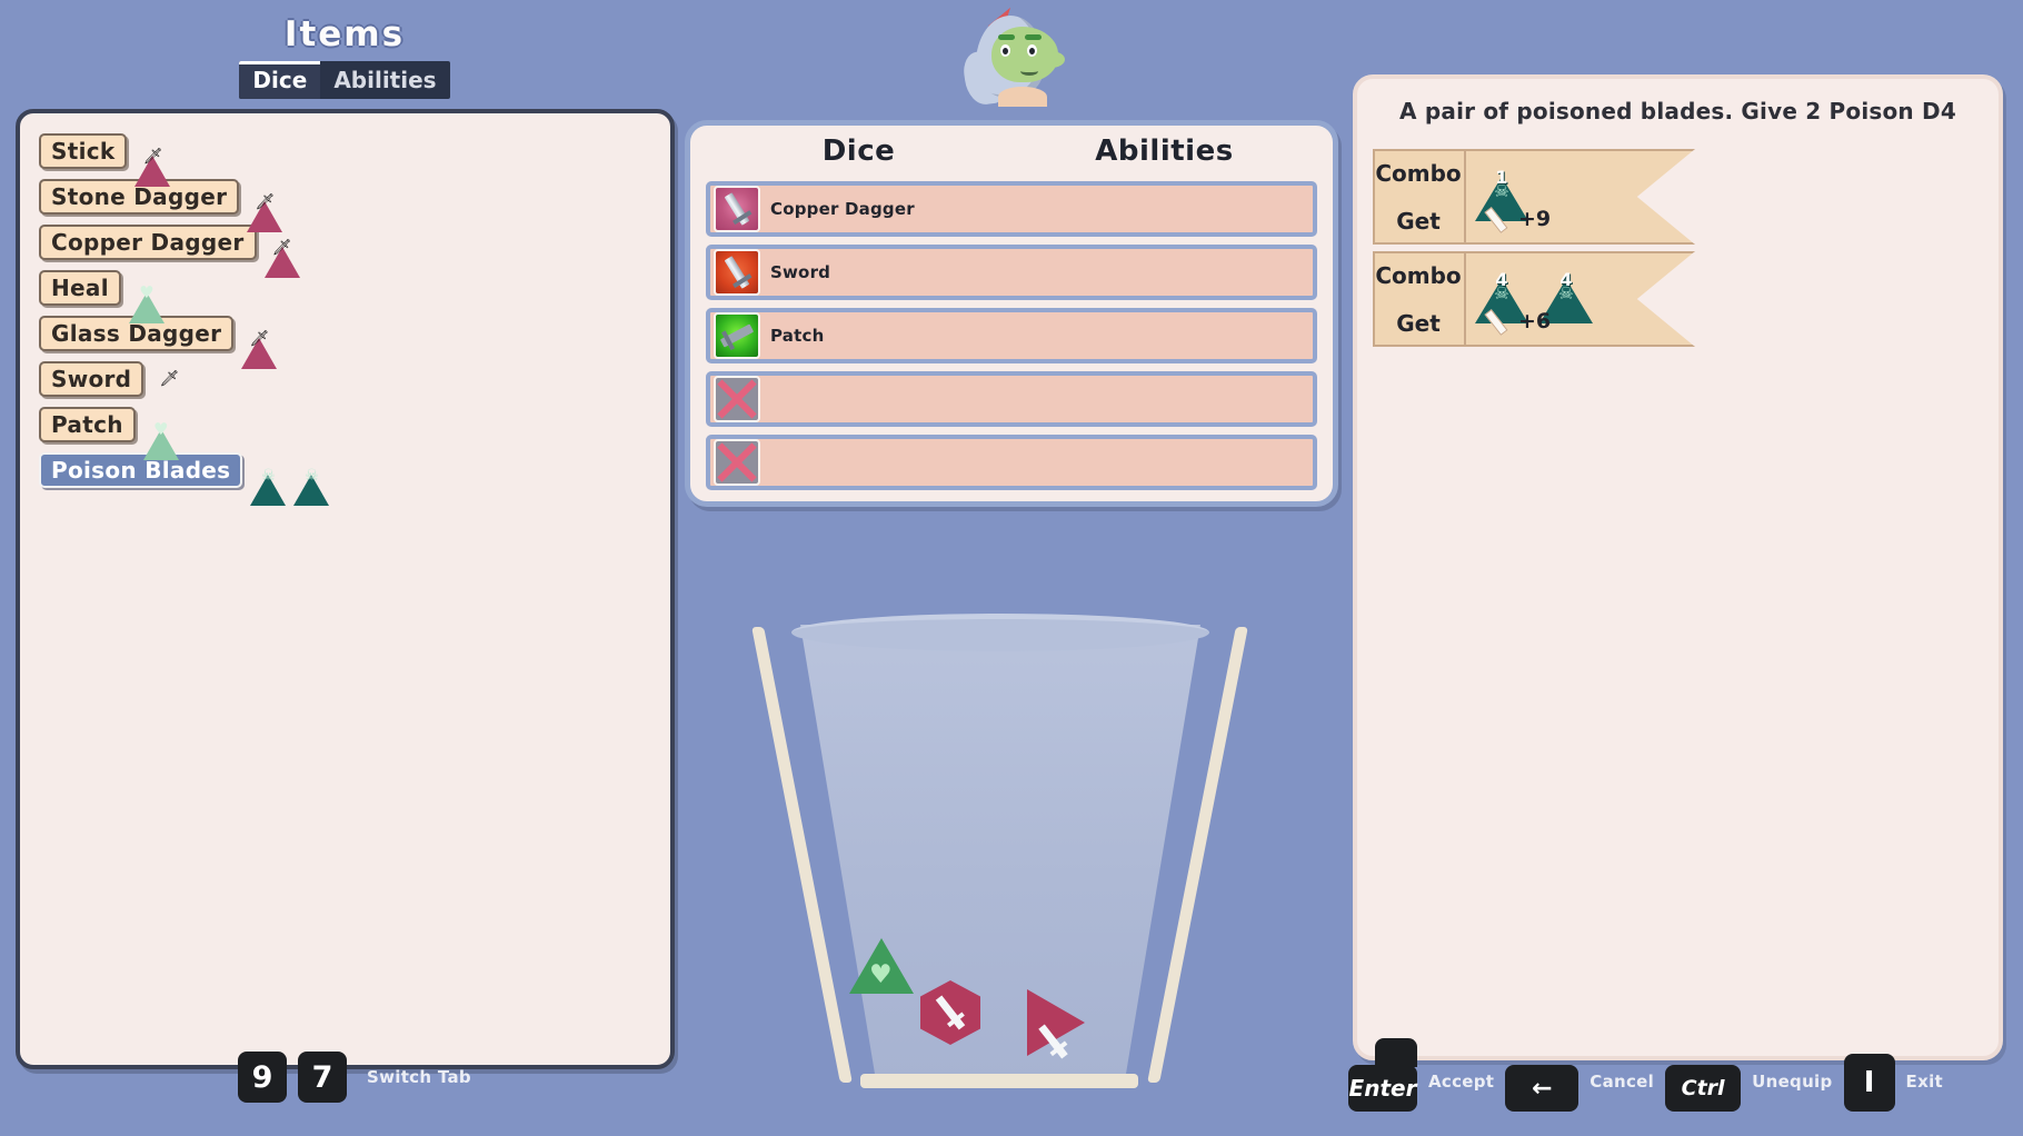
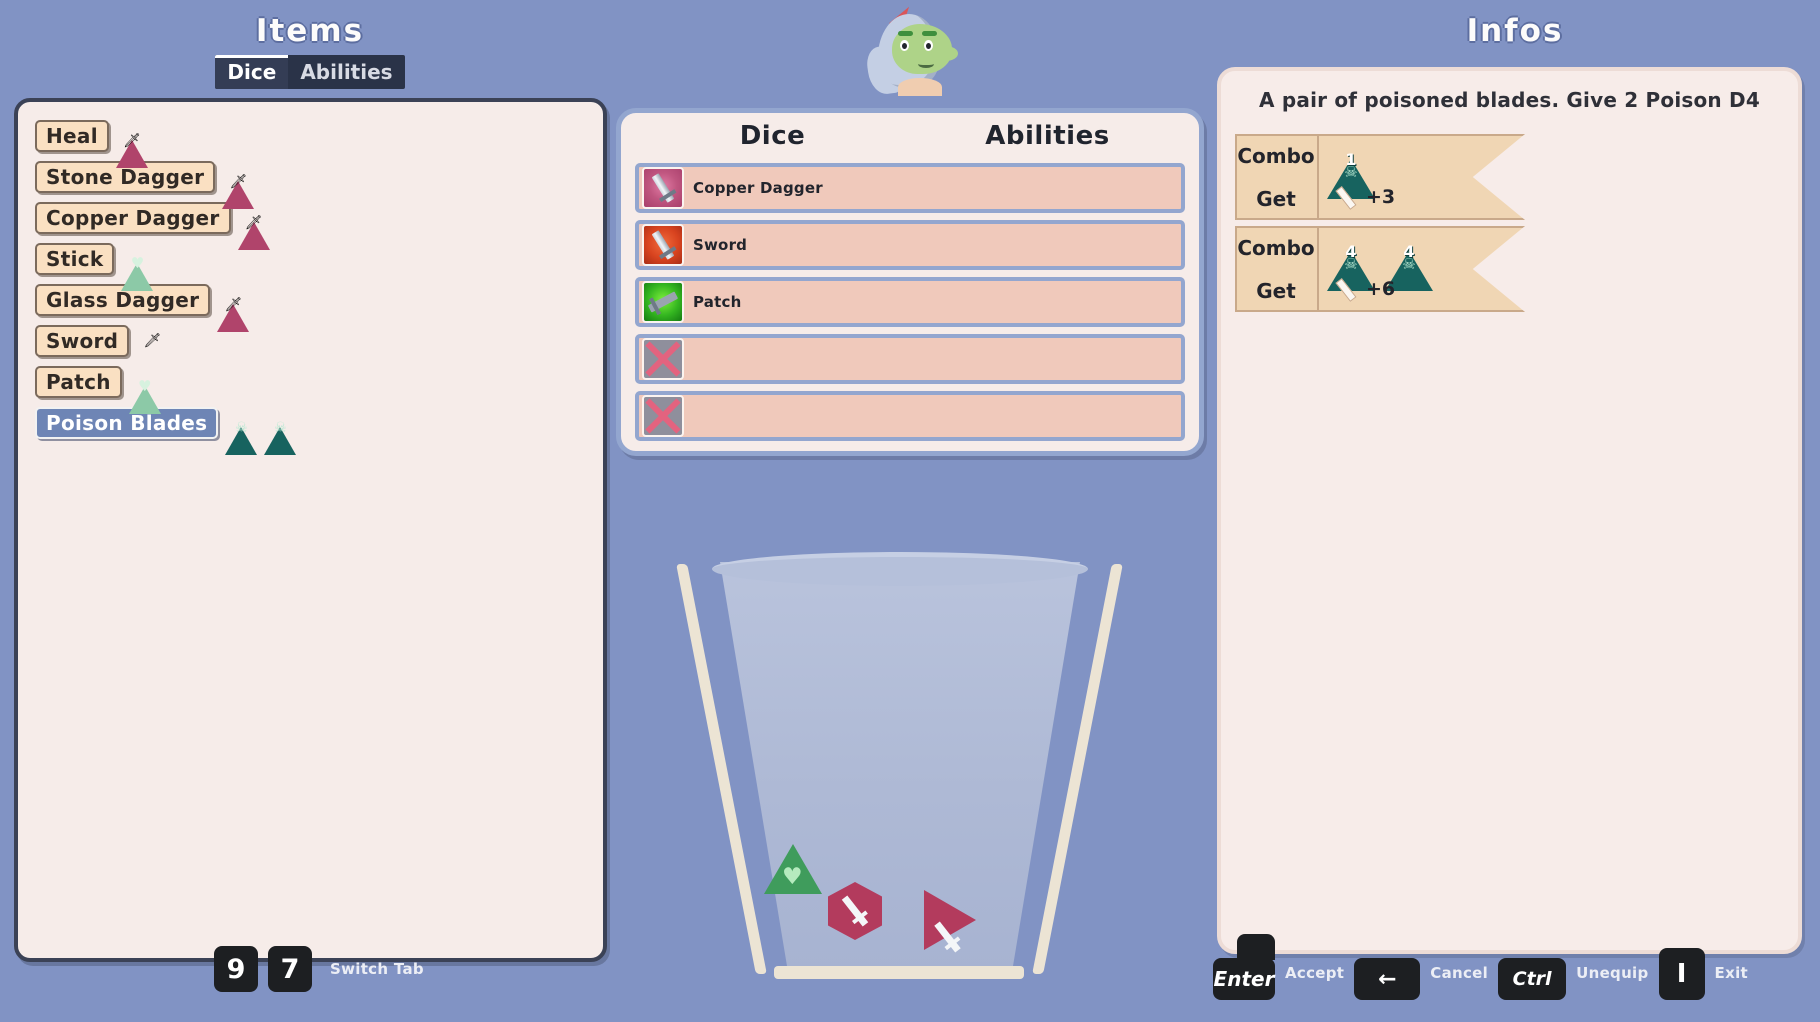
  Items
  Dice
  Abilities
- Stick
+ Heal
  🗡
  Stone Dagger
  🗡
  Copper Dagger
  🗡
- Heal
+ Stick
  ♥
  Glass Dagger
  🗡
  Sword
  🗡
  Patch
  ♥
  Poison Blades
  ☠
  ☠
  Dice
  Abilities
  Copper Dagger
  Sword
  Patch
  ♥
+ Infos
  A pair of poisoned blades. Give 2 Poison D4
  Combo
  Get
  ☠
  1
- +9
+ +3
  Combo
  Get
  ☠
  4
  ☠
  4
  +6
  9
  7
  Switch Tab
  Enter
  Accept
  ←
  Cancel
  Ctrl
  Unequip
  I
  Exit
